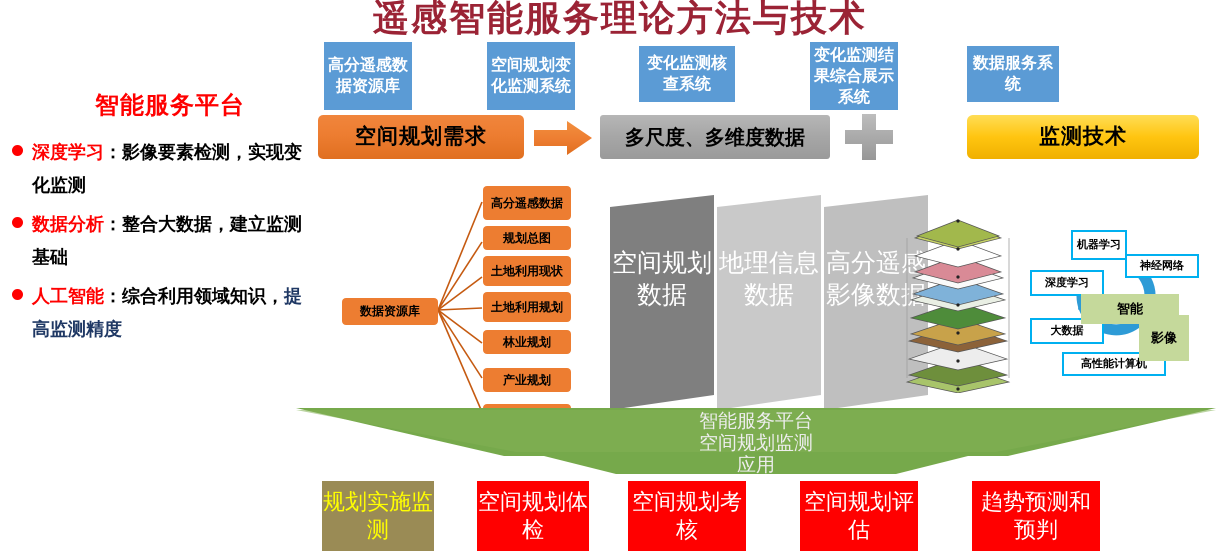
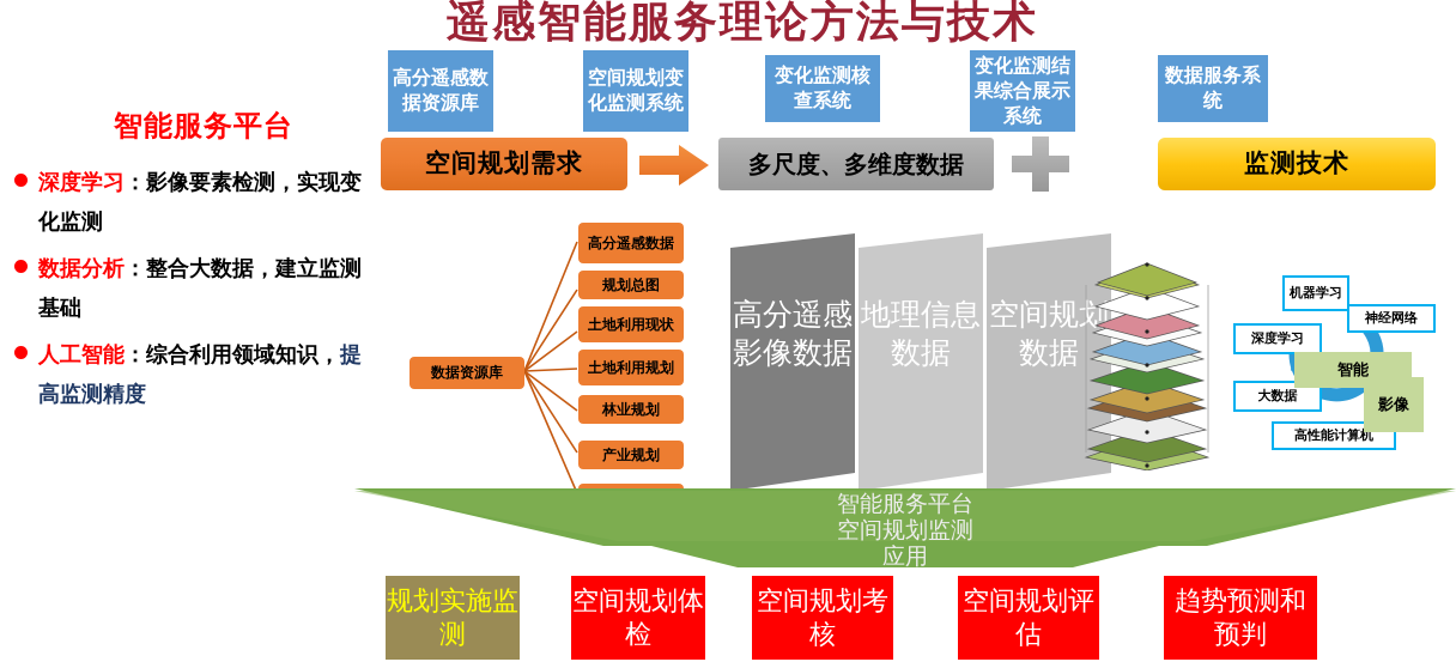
  遥感智能服务理论方法与技术
  智能服务平台
  深度学习：影像要素检测，实现变化监测
  数据分析：整合大数据，建立监测基础
  人工智能：综合利用领域知识，提高监测精度
  高分遥感数据资源库
  空间规划变化监测系统
  变化监测核查系统
  变化监测结果综合展示系统
  数据服务系统
  空间规划需求
  多尺度、多维度数据
  监测技术
  数据资源库
  高分遥感数据
  规划总图
  土地利用现状
  土地利用规划
  林业规划
  产业规划
- 空间规划数据
+ 高分遥感影像数据
  地理信息数据
- 高分遥感影像数据
+ 空间规划数据
  机器学习
  神经网络
  深度学习
  大数据
  高性能计算机
  智能
  影像
  智能服务平台
  空间规划监测
  应用
  规划实施监测
  空间规划体检
  空间规划考核
  空间规划评估
  趋势预测和预判
